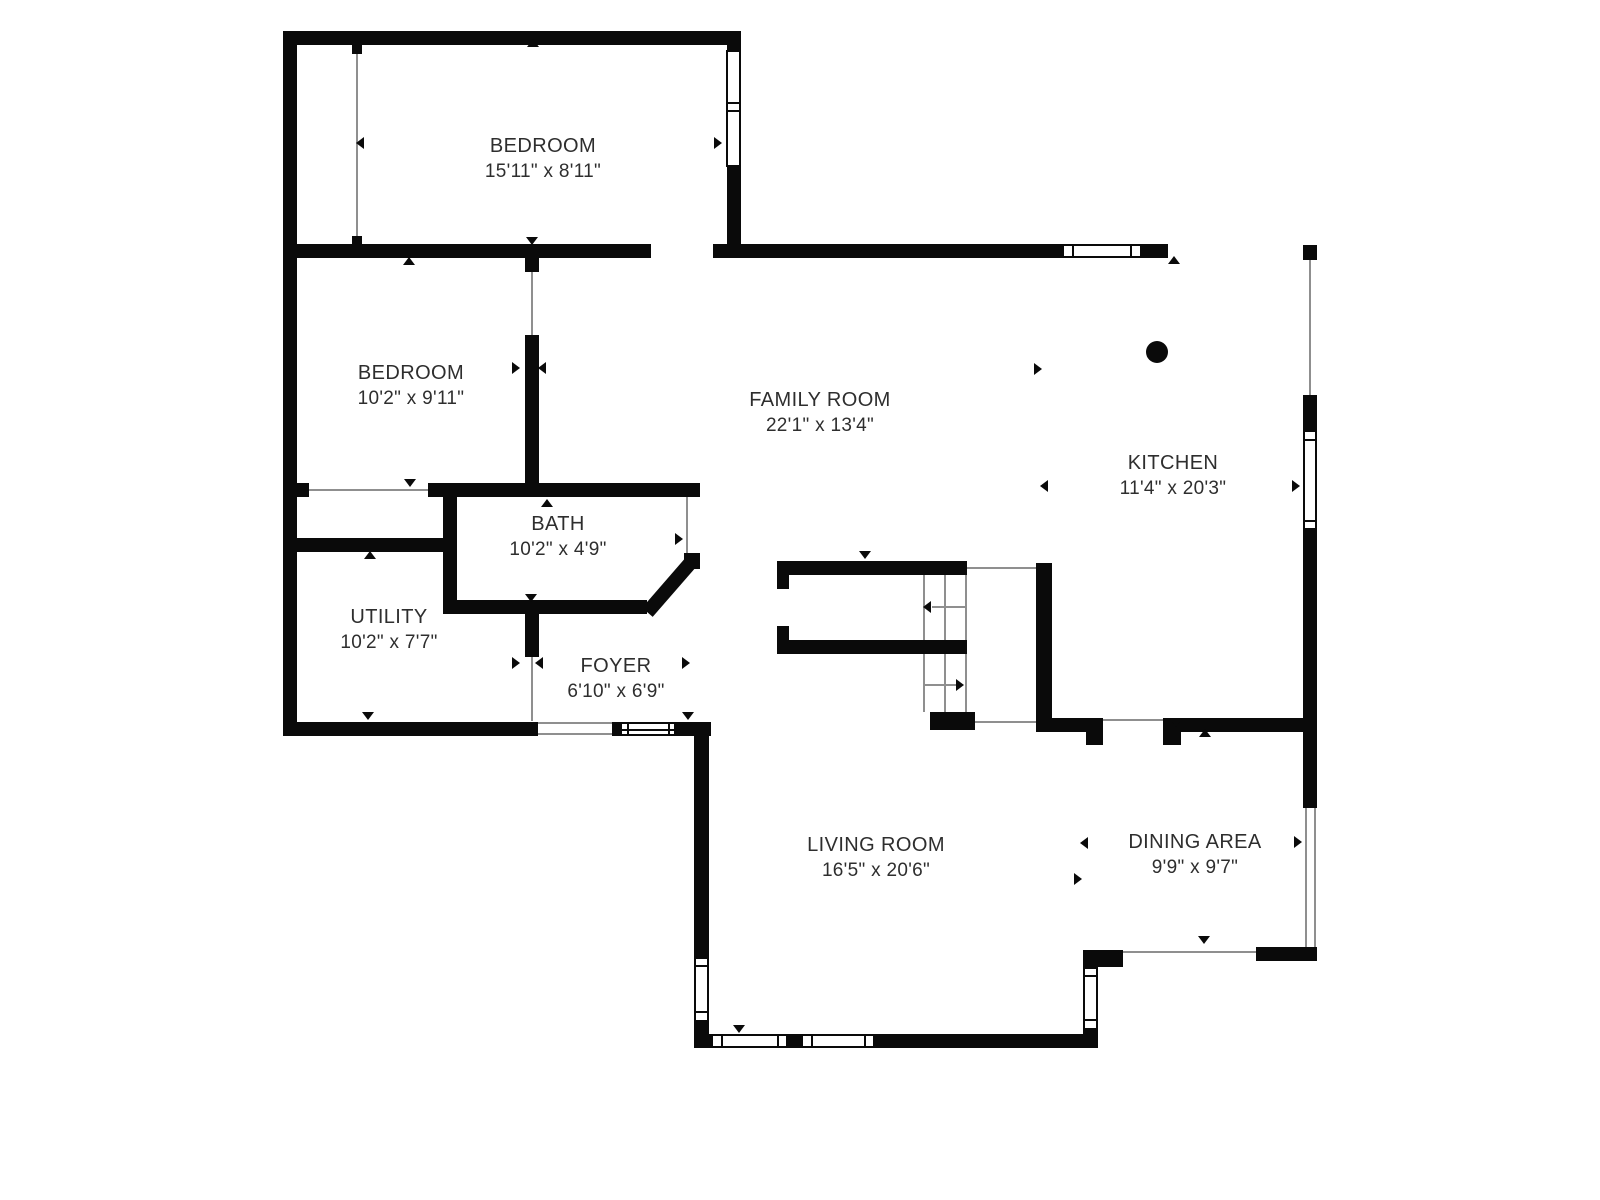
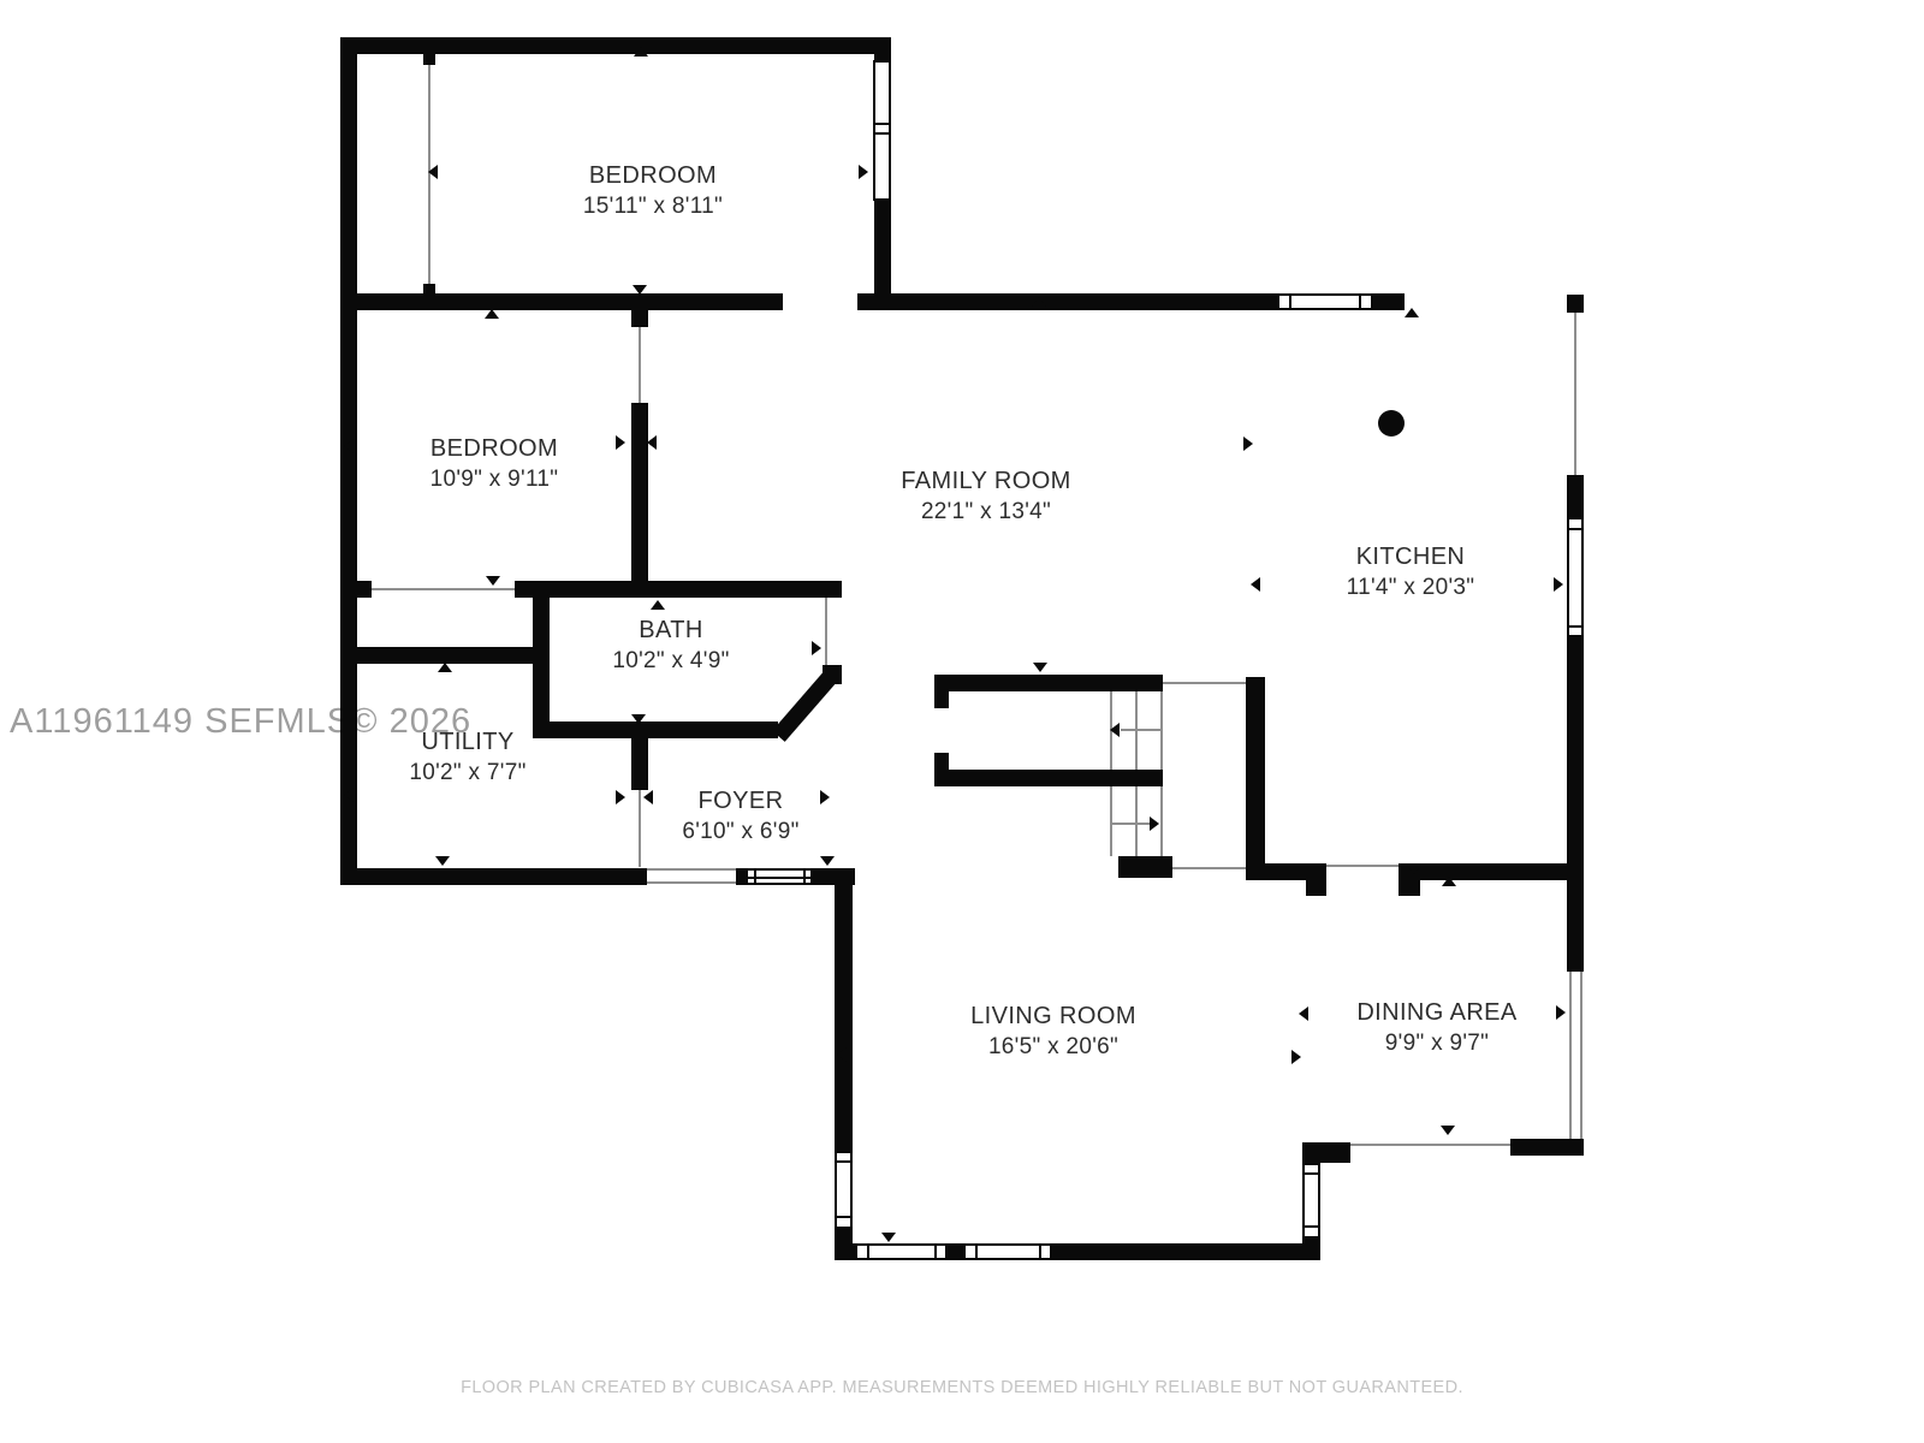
+ A11961149 SEFMLS© 2026
+ FLOOR PLAN CREATED BY CUBICASA APP. MEASUREMENTS DEEMED HIGHLY RELIABLE BUT NOT GUARANTEED.
  BEDROOM
  15'11" x 8'11"
  BEDROOM
- 10'2" x 9'11"
+ 10'9" x 9'11"
  FAMILY ROOM
  22'1" x 13'4"
  KITCHEN
  11'4" x 20'3"
  BATH
  10'2" x 4'9"
  UTILITY
  10'2" x 7'7"
  FOYER
  6'10" x 6'9"
  LIVING ROOM
  16'5" x 20'6"
  DINING AREA
  9'9" x 9'7"
